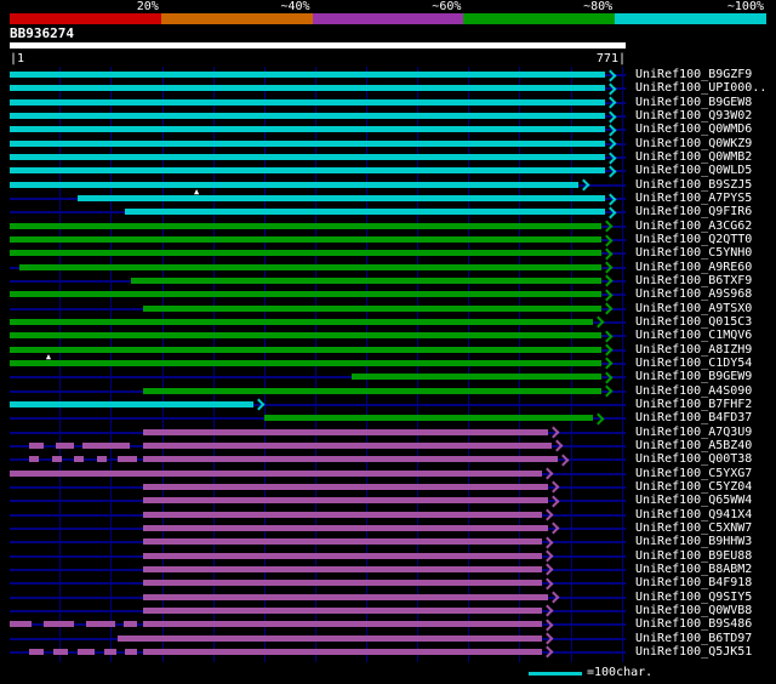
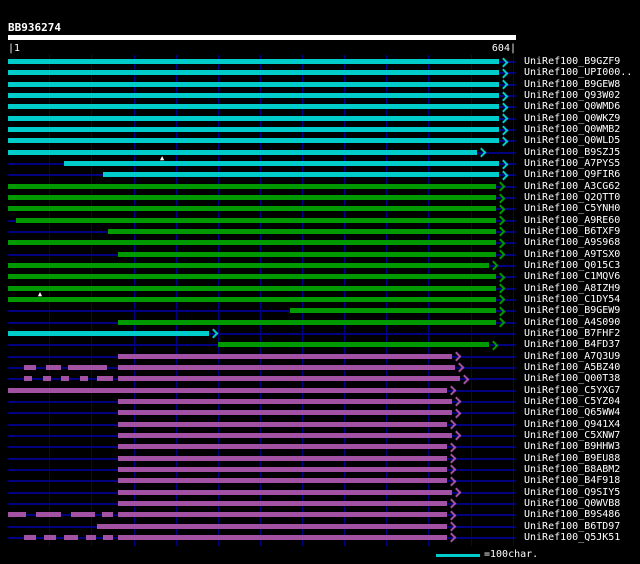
- 20%
- ~40%
- ~60%
- ~80%
- ~100%
  BB936274
  |1
- 771|
+ 604|
  UniRef100_B9GZF9
  UniRef100_UPI000..
  UniRef100_B9GEW8
  UniRef100_Q93W02
  UniRef100_Q0WMD6
  UniRef100_Q0WKZ9
  UniRef100_Q0WMB2
  UniRef100_Q0WLD5
  UniRef100_B9SZJ5
  ▲
  UniRef100_A7PYS5
  UniRef100_Q9FIR6
  UniRef100_A3CG62
  UniRef100_Q2QTT0
  UniRef100_C5YNH0
  UniRef100_A9RE60
  UniRef100_B6TXF9
  UniRef100_A9S968
  UniRef100_A9TSX0
  UniRef100_Q015C3
  UniRef100_C1MQV6
  UniRef100_A8IZH9
  ▲
  UniRef100_C1DY54
  UniRef100_B9GEW9
  UniRef100_A4S090
  UniRef100_B7FHF2
  UniRef100_B4FD37
  UniRef100_A7Q3U9
  UniRef100_A5BZ40
  UniRef100_Q00T38
  UniRef100_C5YXG7
  UniRef100_C5YZ04
  UniRef100_Q65WW4
  UniRef100_Q941X4
  UniRef100_C5XNW7
  UniRef100_B9HHW3
  UniRef100_B9EU88
  UniRef100_B8ABM2
  UniRef100_B4F918
  UniRef100_Q9SIY5
  UniRef100_Q0WVB8
  UniRef100_B9S486
  UniRef100_B6TD97
  UniRef100_Q5JK51
  =100char.
